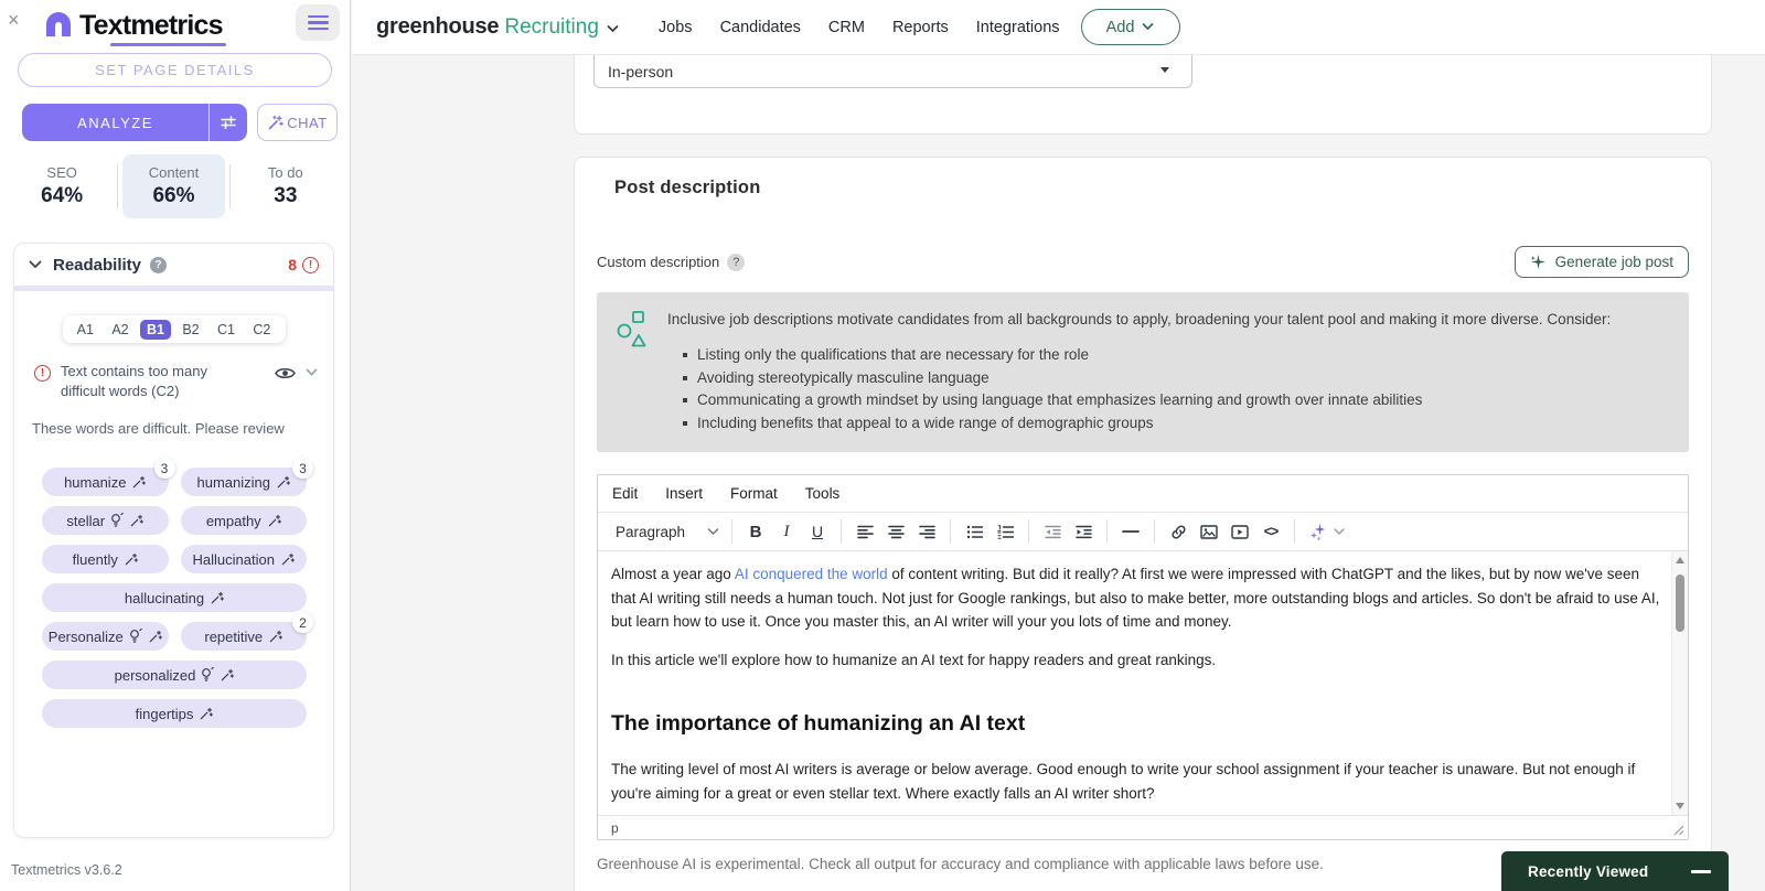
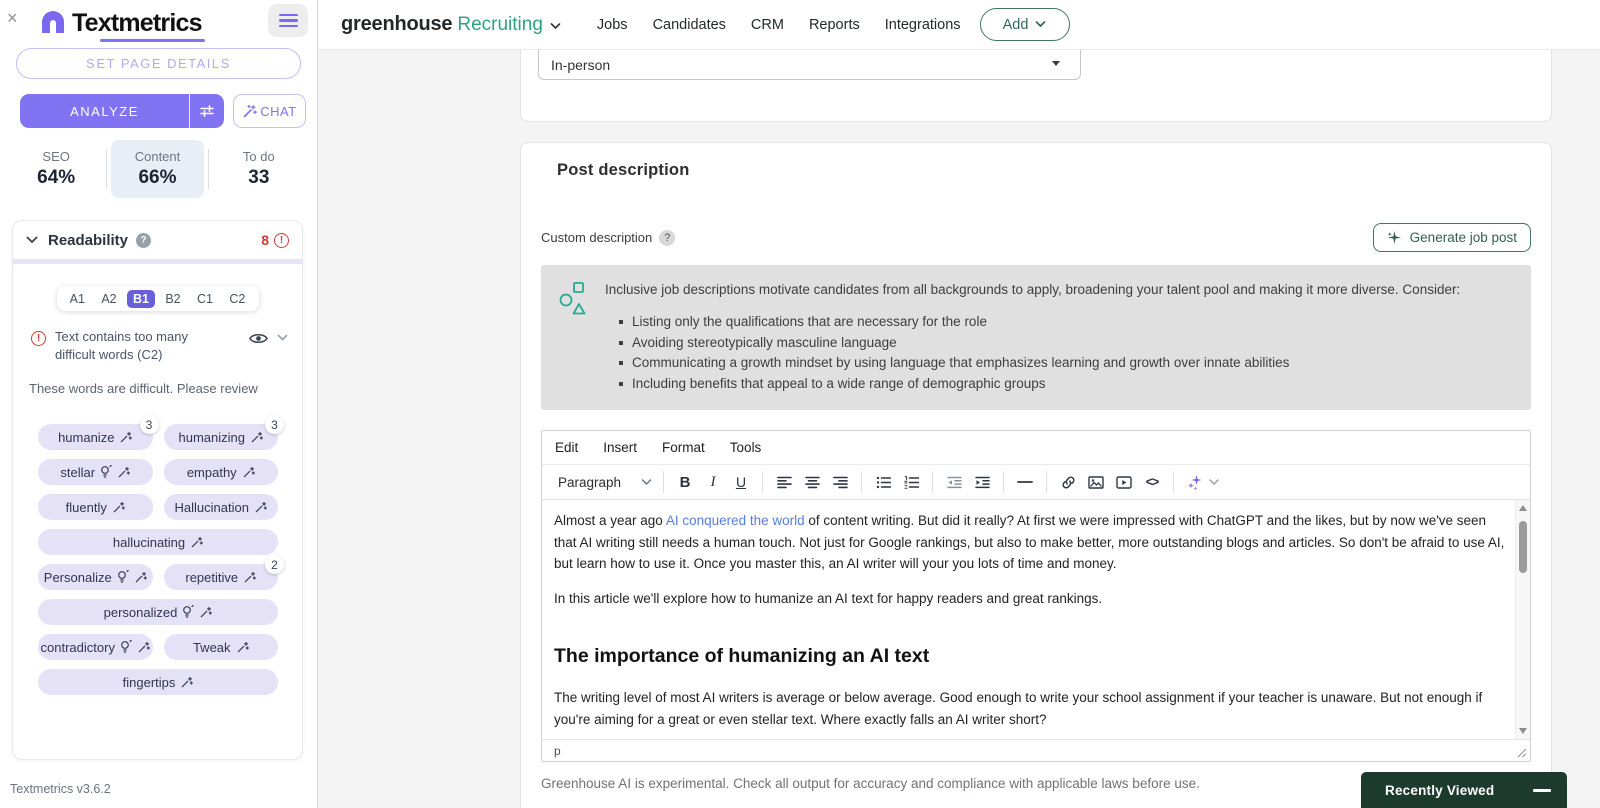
  ×
  Textmetrics
  SET PAGE DETAILS
  ANALYZE
  CHAT
  SEO
  64%
  Content
  66%
  To do
  33
  Readability
  ?
  8
  !
  A1
  A2
  B1
  B2
  C1
  C2
  !
  Text contains too many difficult words (C2)
  These words are difficult. Please review
  humanize
  3
  humanizing
  3
  stellar
  empathy
  fluently
  Hallucination
  hallucinating
  Personalize
  repetitive
  2
  personalized
+ contradictory
+ Tweak
  fingertips
  Textmetrics v3.6.2
  greenhouse
  Recruiting
  Jobs
  Candidates
  CRM
  Reports
  Integrations
  Add
  In-person
  Post description
  Custom description
  ?
  Generate job post
  Inclusive job descriptions motivate candidates from all backgrounds to apply, broadening your talent pool and making it more diverse. Consider:
  Listing only the qualifications that are necessary for the role
  Avoiding stereotypically masculine language
  Communicating a growth mindset by using language that emphasizes learning and growth over innate abilities
  Including benefits that appeal to a wide range of demographic groups
  Edit
  Insert
  Format
  Tools
  Paragraph
  B
  I
  U
  <>
  Almost a year ago AI conquered the world of content writing. But did it really? At first we were impressed with ChatGPT and the likes, but by now we've seen that AI writing still needs a human touch. Not just for Google rankings, but also to make better, more outstanding blogs and articles. So don't be afraid to use AI, but learn how to use it. Once you master this, an AI writer will your you lots of time and money.
  In this article we'll explore how to humanize an AI text for happy readers and great rankings.
  The importance of humanizing an AI text
  The writing level of most AI writers is average or below average. Good enough to write your school assignment if your teacher is unaware. But not enough if you're aiming for a great or even stellar text. Where exactly falls an AI writer short?
  p
  Greenhouse AI is experimental. Check all output for accuracy and compliance with applicable laws before use.
  Recently Viewed
